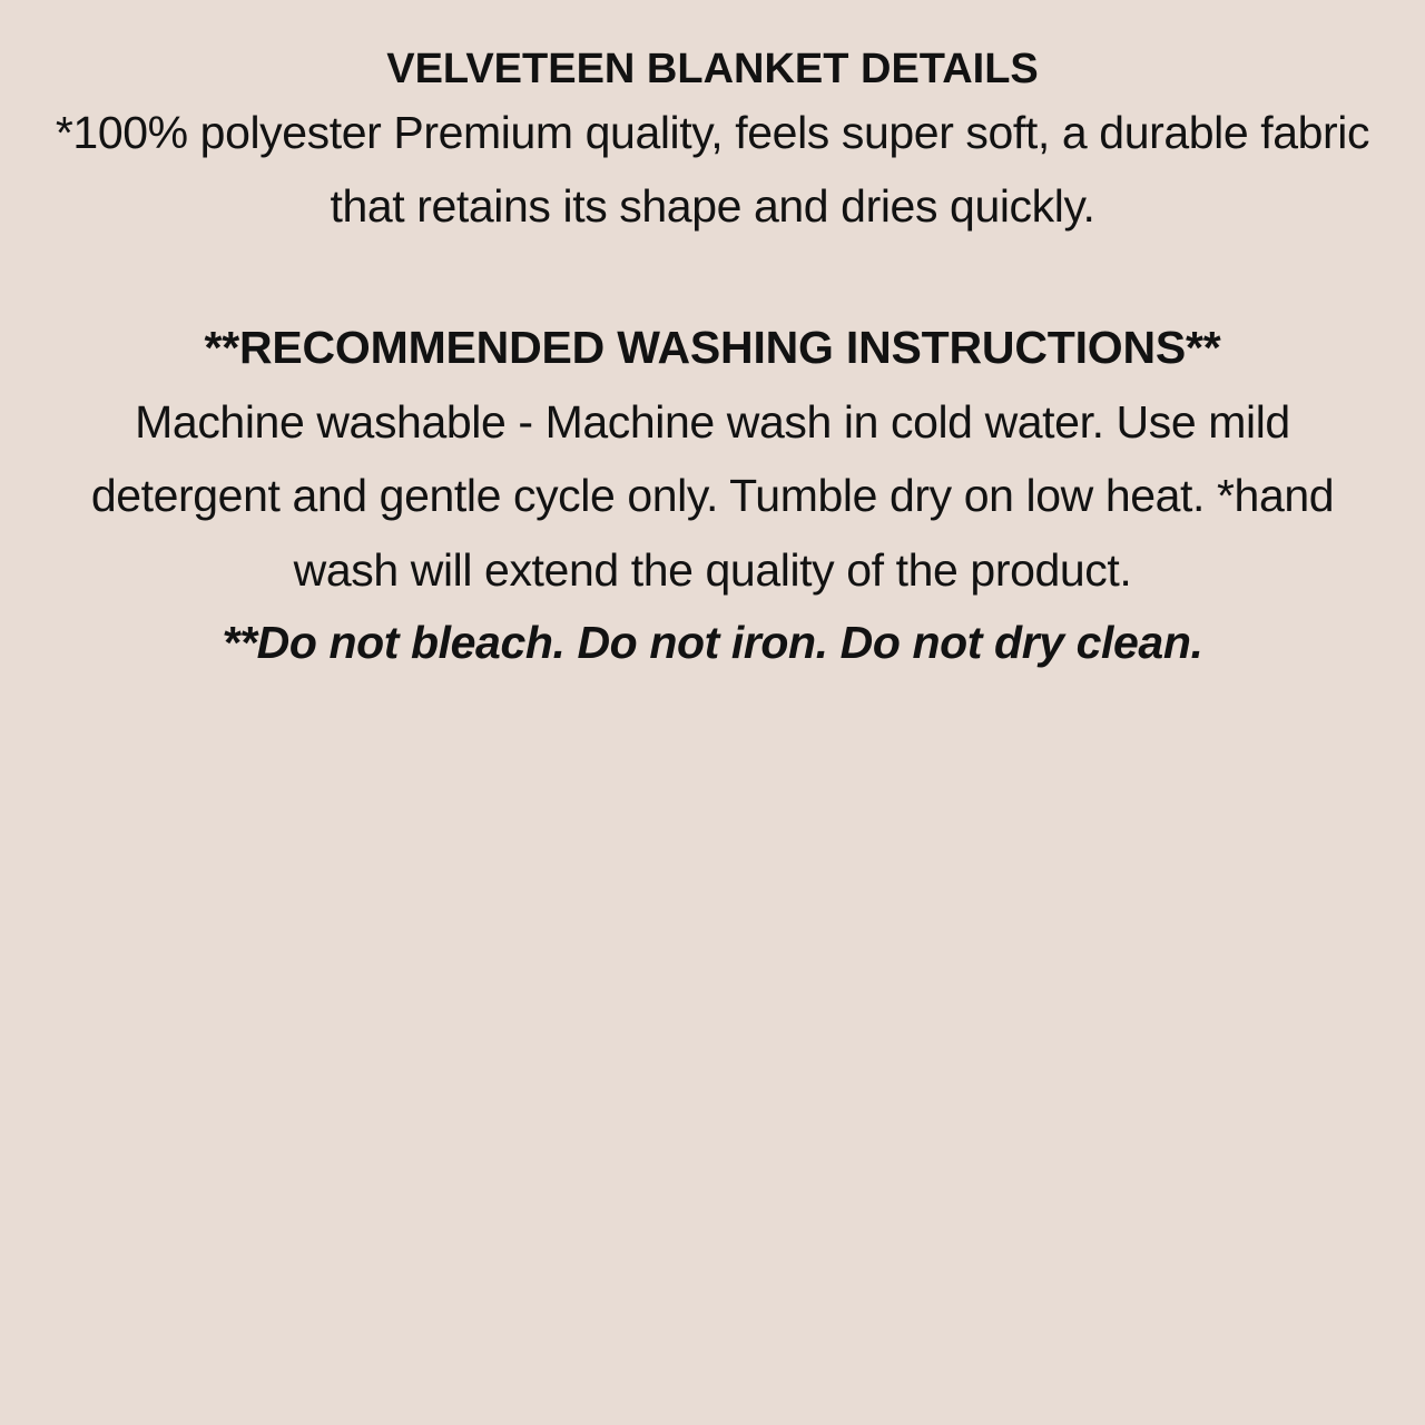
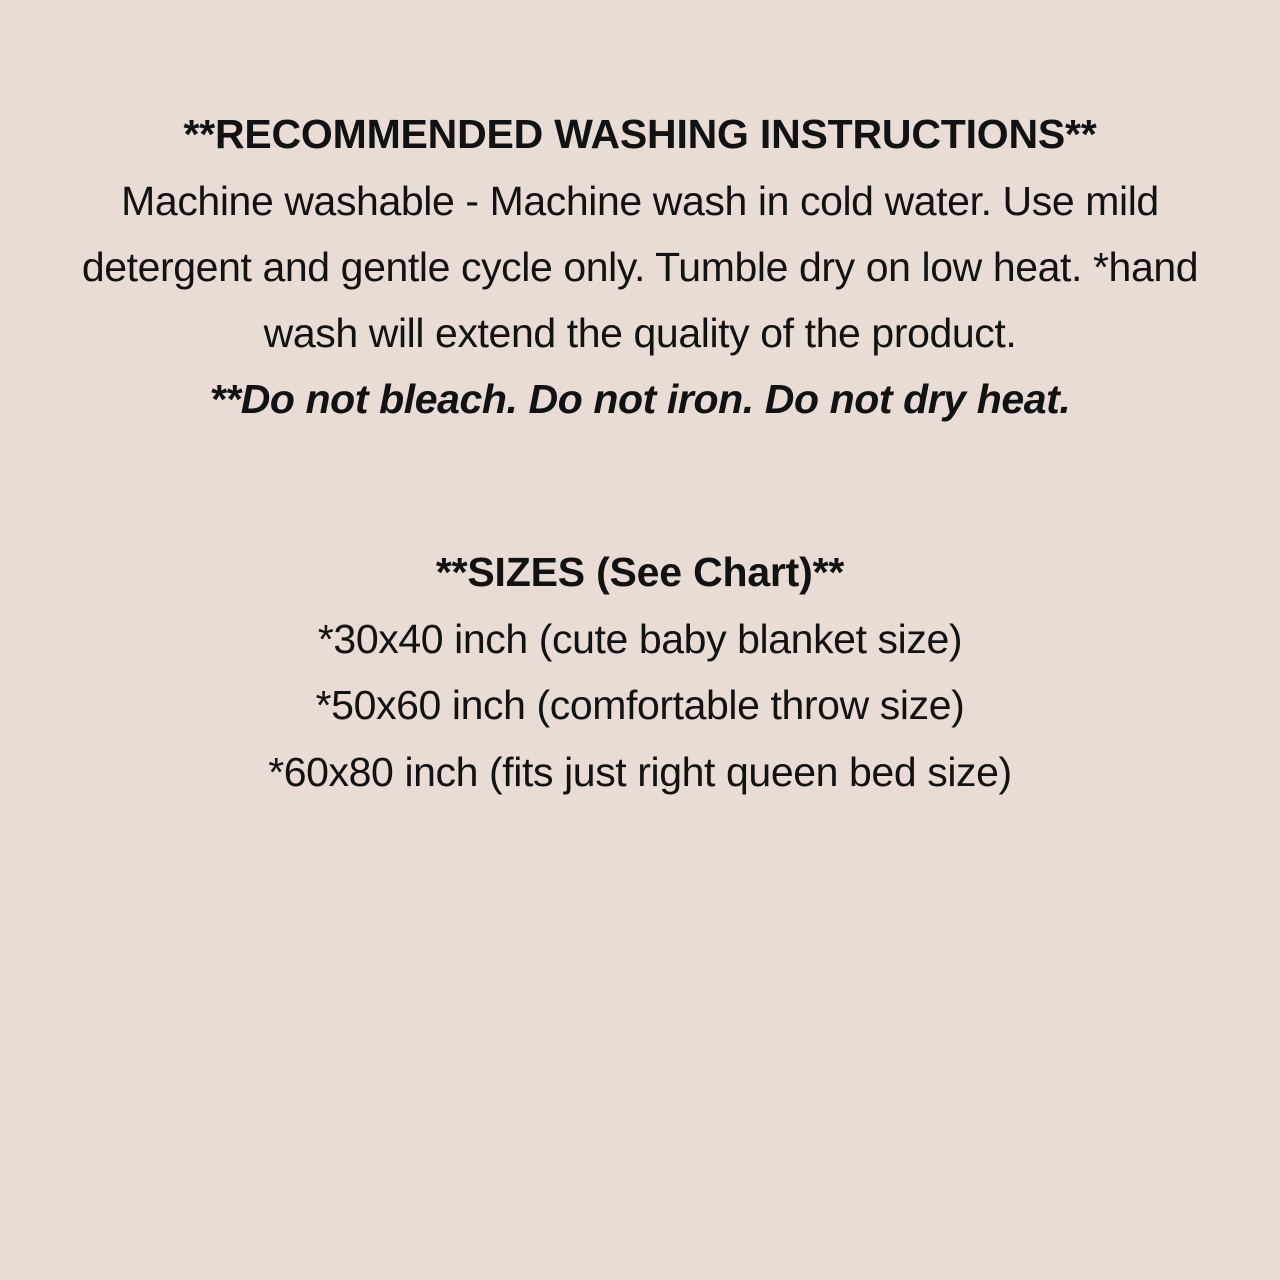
- VELVETEEN BLANKET DETAILS
- *100% polyester Premium quality, feels super soft, a durable fabric that retains its shape and dries quickly.
  **RECOMMENDED WASHING INSTRUCTIONS**
  Machine washable - Machine wash in cold water. Use mild detergent and gentle cycle only. Tumble dry on low heat. *hand wash will extend the quality of the product.
- **Do not bleach. Do not iron. Do not dry clean.
+ **Do not bleach. Do not iron. Do not dry heat.
+ **SIZES (See Chart)**
+ *30x40 inch (cute baby blanket size)
+ *50x60 inch (comfortable throw size)
+ *60x80 inch (fits just right queen bed size)
